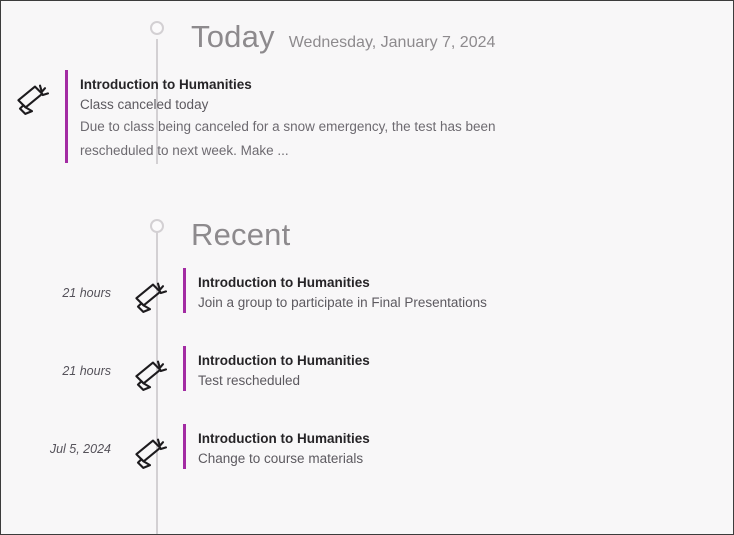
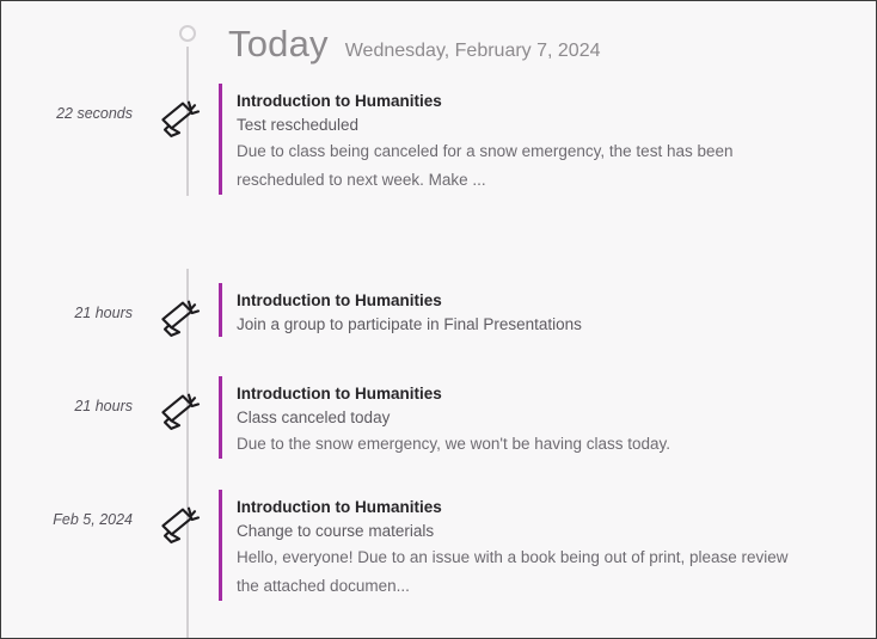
  Today
- Wednesday, January 7, 2024
+ Wednesday, February 7, 2024
+ 22 seconds
  Introduction to Humanities
- Class canceled today
+ Test rescheduled
  Due to class being canceled for a snow emergency, the test has been rescheduled to next week. Make ...
- Recent
  21 hours
  Introduction to Humanities
  Join a group to participate in Final Presentations
  21 hours
  Introduction to Humanities
- Test rescheduled
+ Class canceled today
+ Due to the snow emergency, we won't be having class today.
- Jul 5, 2024
+ Feb 5, 2024
  Introduction to Humanities
  Change to course materials
+ Hello, everyone! Due to an issue with a book being out of print, please review the attached documen...
